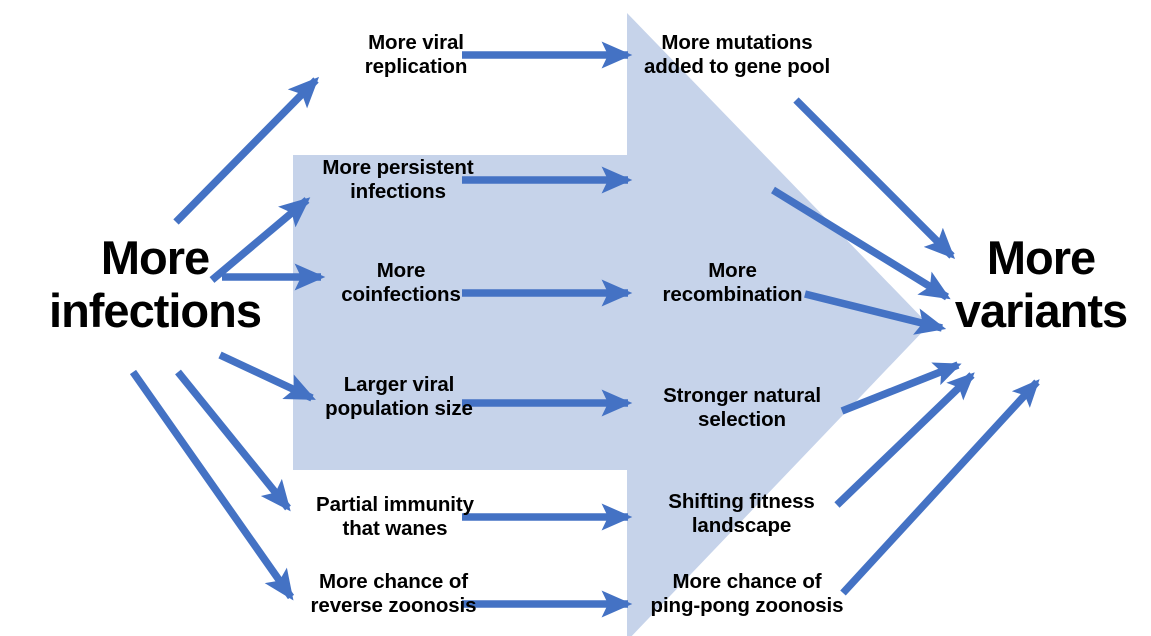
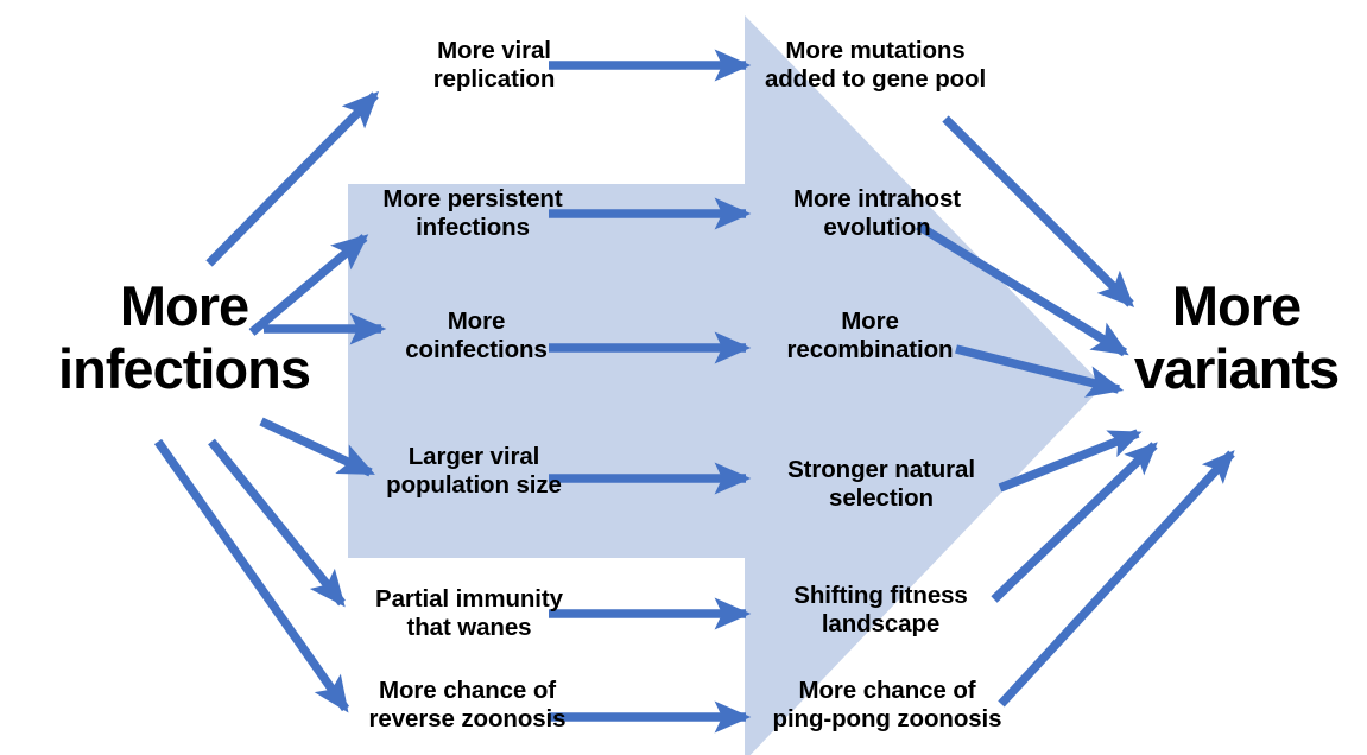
  More
  infections
  More
  variants
  More viral
  replication
  More persistent
  infections
  More
  coinfections
  Larger viral
  population size
  Partial immunity
  that wanes
  More chance of
  reverse zoonosis
  More mutations
  added to gene pool
+ More intrahost
+ evolution
  More
  recombination
  Stronger natural
  selection
  Shifting fitness
  landscape
  More chance of
  ping-pong zoonosis
